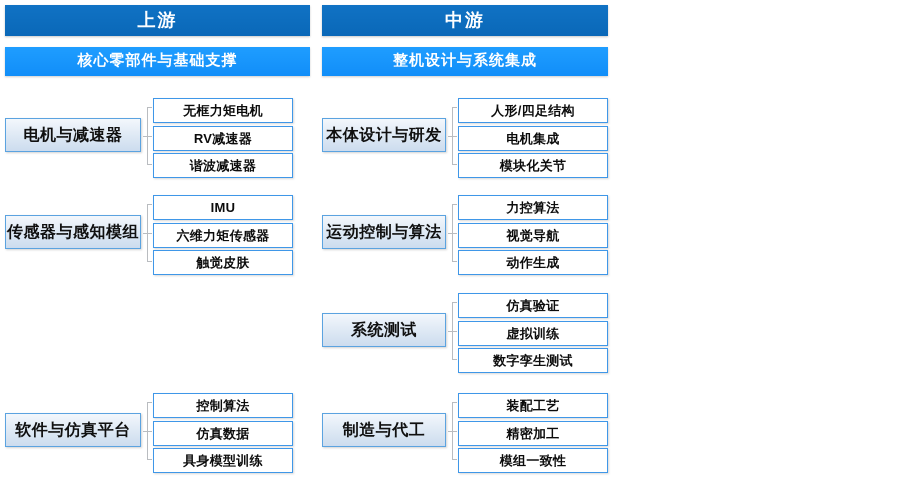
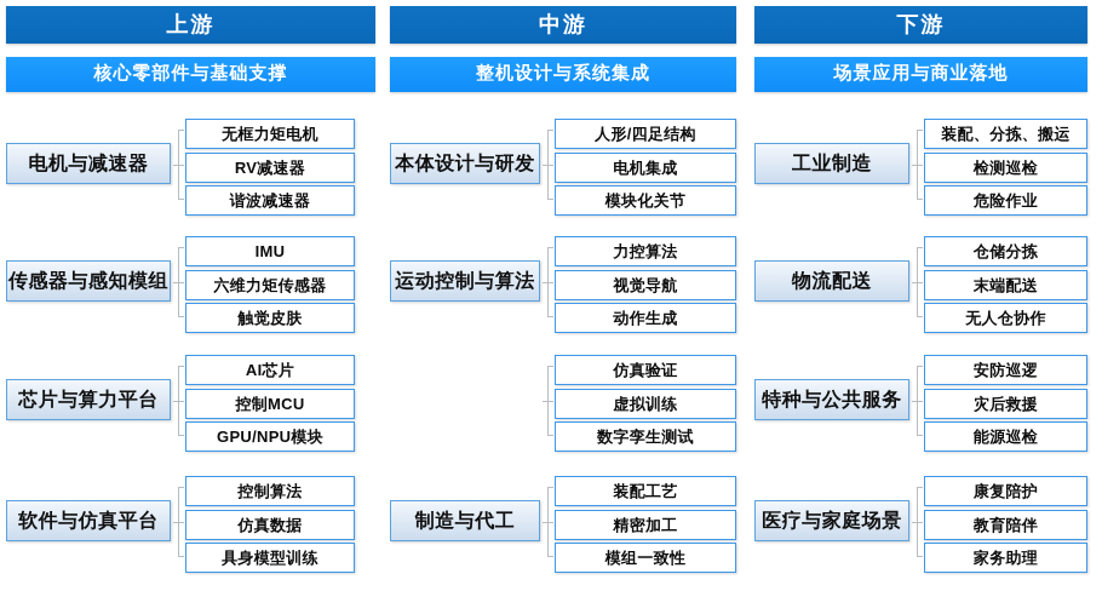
  上游
  核心零部件与基础支撑
  电机与减速器
  无框力矩电机
  RV减速器
  谐波减速器
  传感器与感知模组
  IMU
  六维力矩传感器
  触觉皮肤
+ 芯片与算力平台
+ AI芯片
+ 控制MCU
+ GPU/NPU模块
  软件与仿真平台
  控制算法
  仿真数据
  具身模型训练
  中游
  整机设计与系统集成
  本体设计与研发
  人形/四足结构
  电机集成
  模块化关节
  运动控制与算法
  力控算法
  视觉导航
  动作生成
- 系统测试
  仿真验证
  虚拟训练
  数字孪生测试
  制造与代工
  装配工艺
  精密加工
  模组一致性
+ 下游
+ 场景应用与商业落地
+ 工业制造
+ 装配、分拣、搬运
+ 检测巡检
+ 危险作业
+ 物流配送
+ 仓储分拣
+ 末端配送
+ 无人仓协作
+ 特种与公共服务
+ 安防巡逻
+ 灾后救援
+ 能源巡检
+ 医疗与家庭场景
+ 康复陪护
+ 教育陪伴
+ 家务助理
